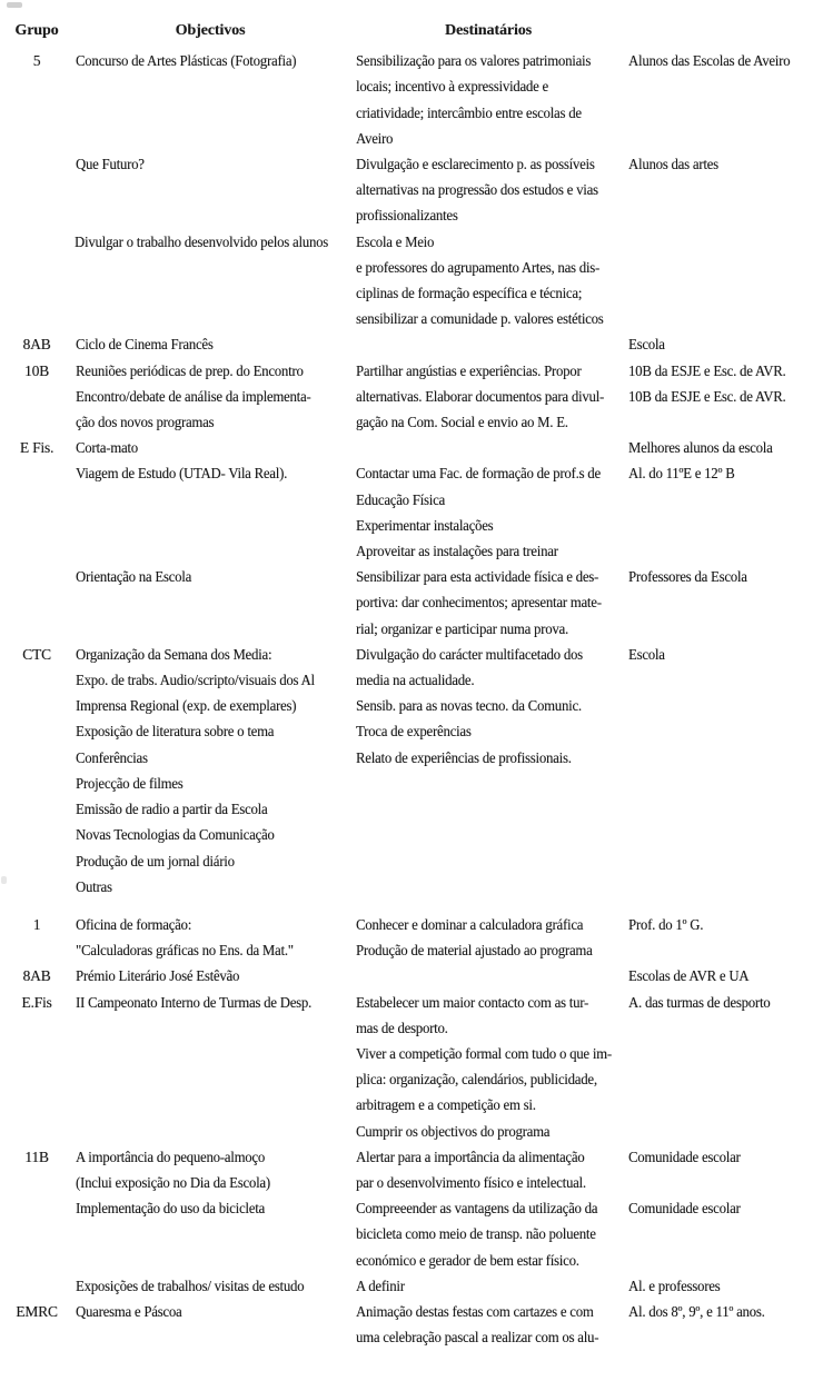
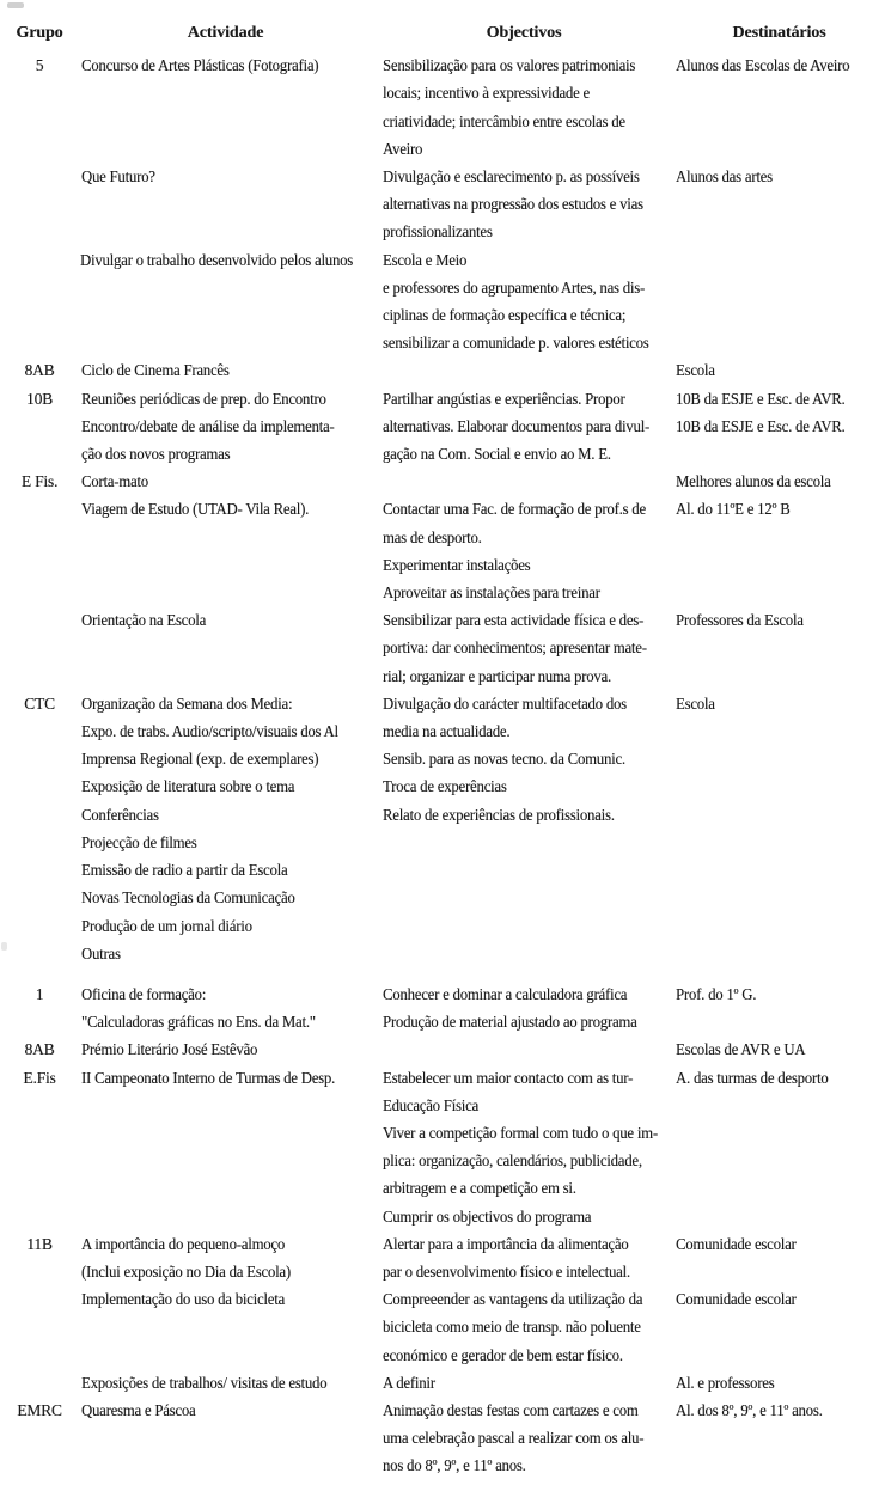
  Grupo
+ Actividade
  Objectivos
  Destinatários
  5
  Concurso de Artes Plásticas (Fotografia)
  Sensibilização para os valores patrimoniais
  Alunos das Escolas de Aveiro
  locais; incentivo à expressividade e
  criatividade; intercâmbio entre escolas de
  Aveiro
  Que Futuro?
  Divulgação e esclarecimento p. as possíveis
  Alunos das artes
  alternativas na progressão dos estudos e vias
  profissionalizantes
  Divulgar o trabalho desenvolvido pelos alunos
  Escola e Meio
  e professores do agrupamento Artes, nas dis-
  ciplinas de formação específica e técnica;
  sensibilizar a comunidade p. valores estéticos
  8AB
  Ciclo de Cinema Francês
  Escola
  10B
  Reuniões periódicas de prep. do Encontro
  Partilhar angústias e experiências. Propor
  10B da ESJE e Esc. de AVR.
  Encontro/debate de análise da implementa-
  alternativas. Elaborar documentos para divul-
  10B da ESJE e Esc. de AVR.
  ção dos novos programas
  gação na Com. Social e envio ao M. E.
  E Fis.
  Corta-mato
  Melhores alunos da escola
  Viagem de Estudo (UTAD- Vila Real).
  Contactar uma Fac. de formação de prof.s de
  Al. do 11ºE e 12º B
- Educação Física
+ mas de desporto.
  Experimentar instalações
  Aproveitar as instalações para treinar
  Orientação na Escola
  Sensibilizar para esta actividade física e des-
  Professores da Escola
  portiva: dar conhecimentos; apresentar mate-
  rial; organizar e participar numa prova.
  CTC
  Organização da Semana dos Media:
  Divulgação do carácter multifacetado dos
  Escola
  Expo. de trabs. Audio/scripto/visuais dos Al
  media na actualidade.
  Imprensa Regional (exp. de exemplares)
  Sensib. para as novas tecno. da Comunic.
  Exposição de literatura sobre o tema
  Troca de experências
  Conferências
  Relato de experiências de profissionais.
  Projecção de filmes
  Emissão de radio a partir da Escola
  Novas Tecnologias da Comunicação
  Produção de um jornal diário
  Outras
  1
  Oficina de formação:
  Conhecer e dominar a calculadora gráfica
  Prof. do 1º G.
  "Calculadoras gráficas no Ens. da Mat."
  Produção de material ajustado ao programa
  8AB
  Prémio Literário José Estêvão
  Escolas de AVR e UA
  E.Fis
  II Campeonato Interno de Turmas de Desp.
  Estabelecer um maior contacto com as tur-
  A. das turmas de desporto
- mas de desporto.
+ Educação Física
  Viver a competição formal com tudo o que im-
  plica: organização, calendários, publicidade,
  arbitragem e a competição em si.
  Cumprir os objectivos do programa
  11B
  A importância do pequeno-almoço
  Alertar para a importância da alimentação
  Comunidade escolar
  (Inclui exposição no Dia da Escola)
  par o desenvolvimento físico e intelectual.
  Implementação do uso da bicicleta
  Compreeender as vantagens da utilização da
  Comunidade escolar
  bicicleta como meio de transp. não poluente
  económico e gerador de bem estar físico.
  Exposições de trabalhos/ visitas de estudo
  A definir
  Al. e professores
  EMRC
  Quaresma e Páscoa
  Animação destas festas com cartazes e com
  Al. dos 8º, 9º, e 11º anos.
  uma celebração pascal a realizar com os alu-
+ nos do 8º, 9º, e 11º anos.
